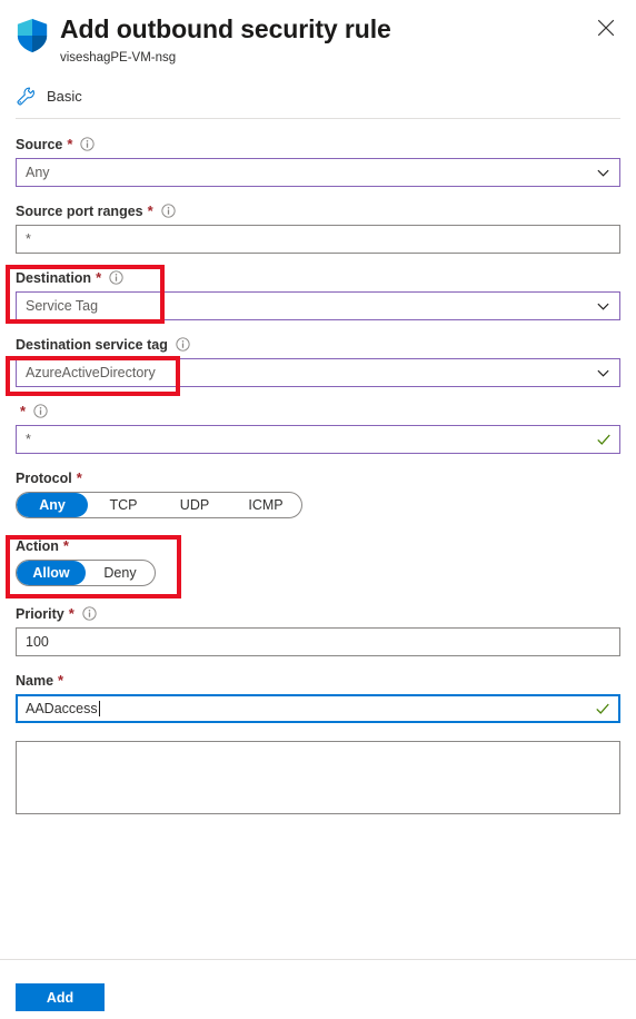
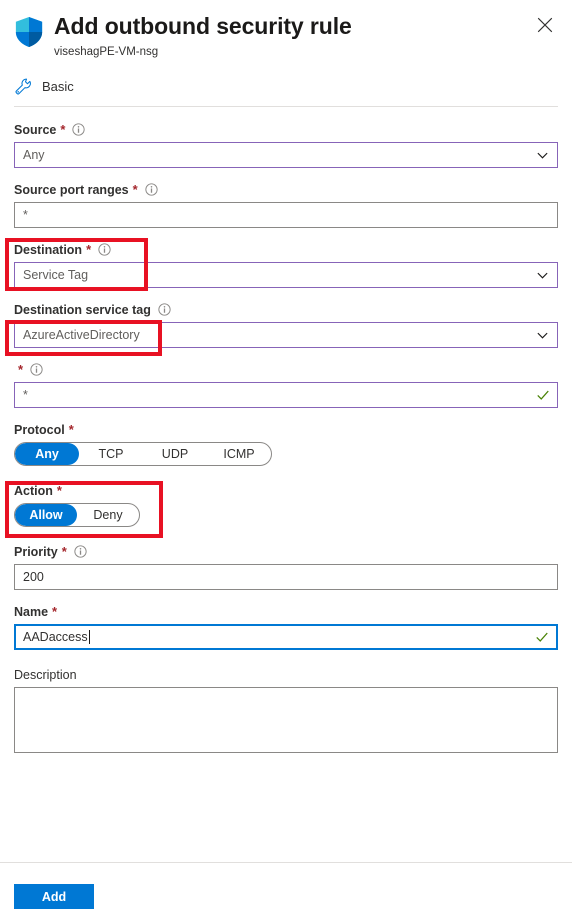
  Add outbound security rule
  viseshagPE-VM-nsg
  Basic
  Source
  *
  Any
  Source port ranges
  *
  *
  Destination
  *
  Service Tag
  Destination service tag
  AzureActiveDirectory
  *
  *
  Protocol
  *
  Any
  TCP
  UDP
  ICMP
  Action
  *
  Allow
  Deny
  Priority
  *
- 100
+ 200
  Name
  *
  AADaccess
+ Description
  Add
